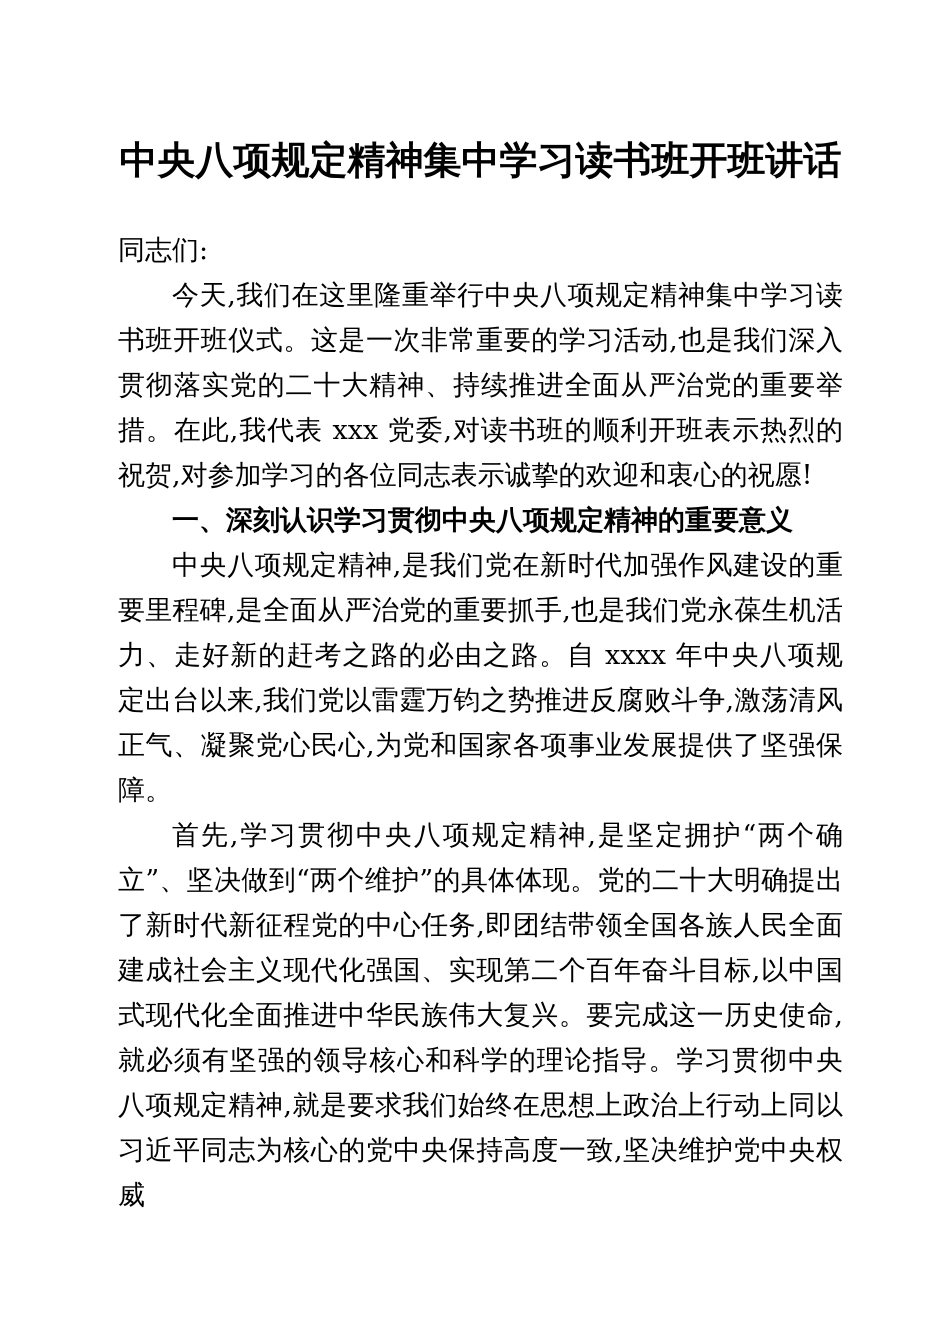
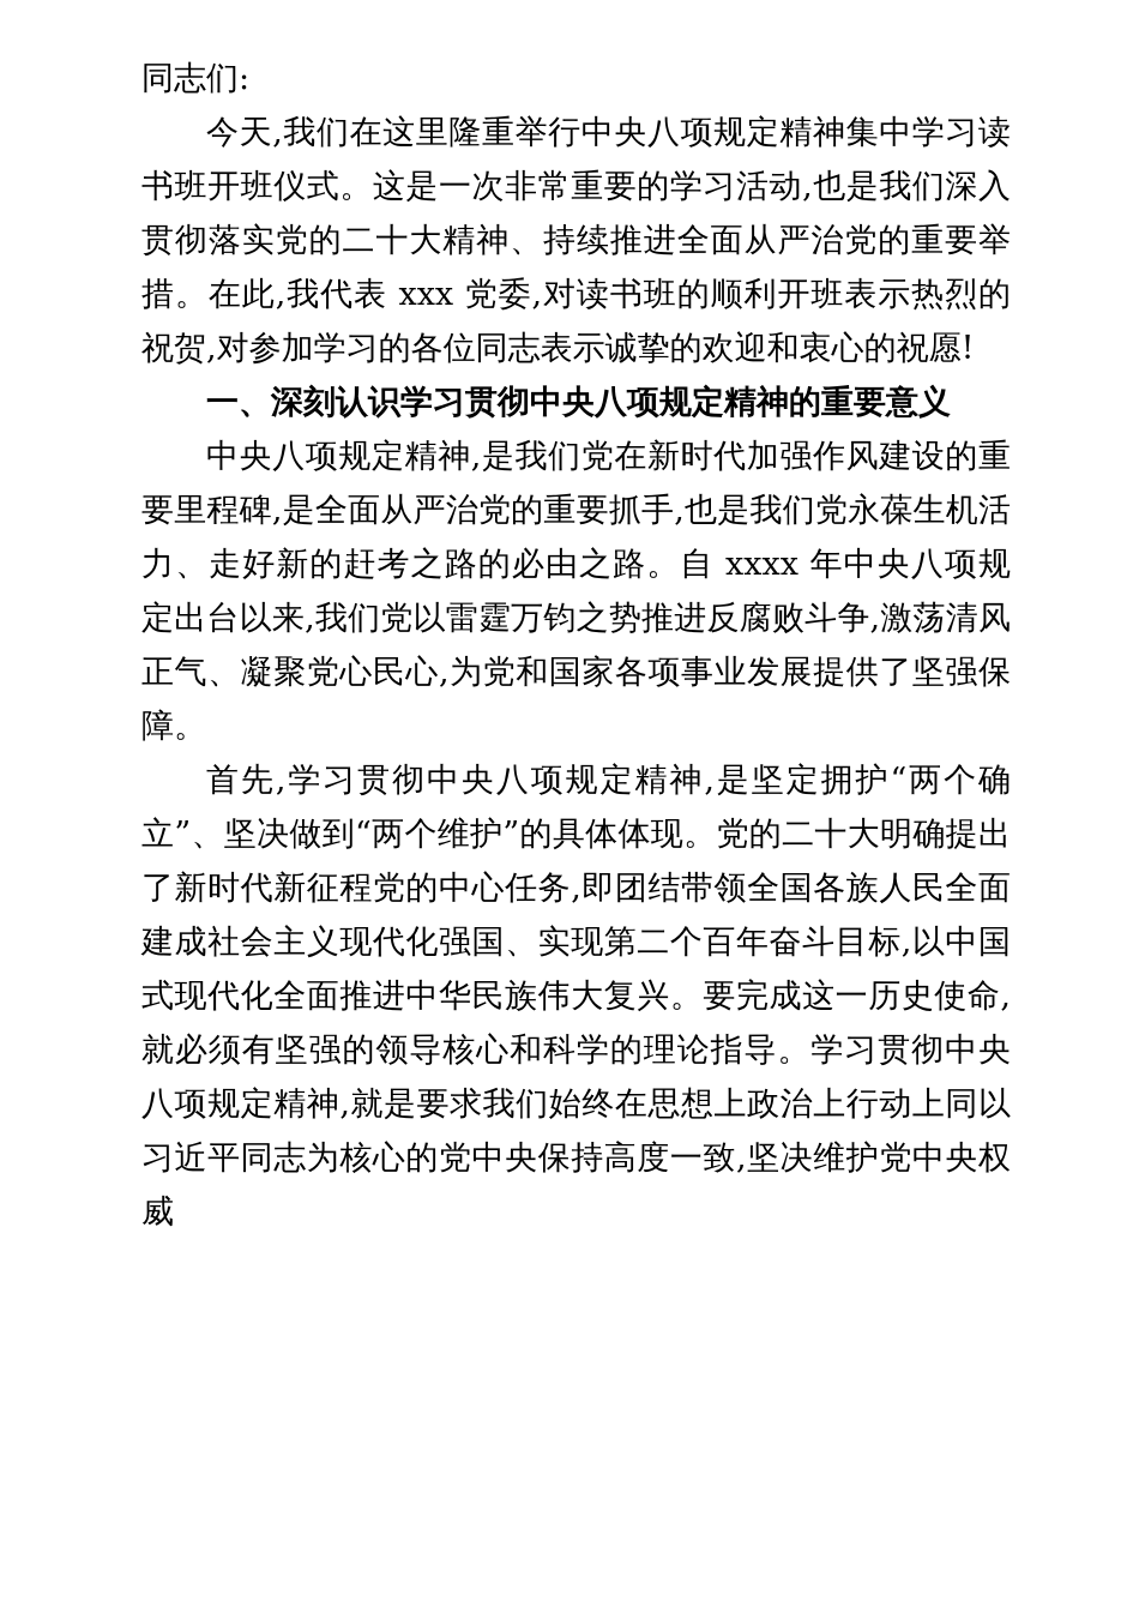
- 中央八项规定精神集中学习读书班开班讲话
  同志们:
  今天,我们在这里隆重举行中央八项规定精神集中学习读书班开班仪式。这是一次非常重要的学习活动,也是我们深入贯彻落实党的二十大精神、持续推进全面从严治党的重要举措。在此,我代表 xxx 党委,对读书班的顺利开班表示热烈的祝贺,对参加学习的各位同志表示诚挚的欢迎和衷心的祝愿!
  一、深刻认识学习贯彻中央八项规定精神的重要意义
  中央八项规定精神,是我们党在新时代加强作风建设的重要里程碑,是全面从严治党的重要抓手,也是我们党永葆生机活力、走好新的赶考之路的必由之路。自 xxxx 年中央八项规定出台以来,我们党以雷霆万钧之势推进反腐败斗争,激荡清风正气、凝聚党心民心,为党和国家各项事业发展提供了坚强保障。
  首先,学习贯彻中央八项规定精神,是坚定拥护“两个确立”、坚决做到“两个维护”的具体体现。党的二十大明确提出了新时代新征程党的中心任务,即团结带领全国各族人民全面建成社会主义现代化强国、实现第二个百年奋斗目标,以中国式现代化全面推进中华民族伟大复兴。要完成这一历史使命,就必须有坚强的领导核心和科学的理论指导。学习贯彻中央八项规定精神,就是要求我们始终在思想上政治上行动上同以习近平同志为核心的党中央保持高度一致,坚决维护党中央权威
